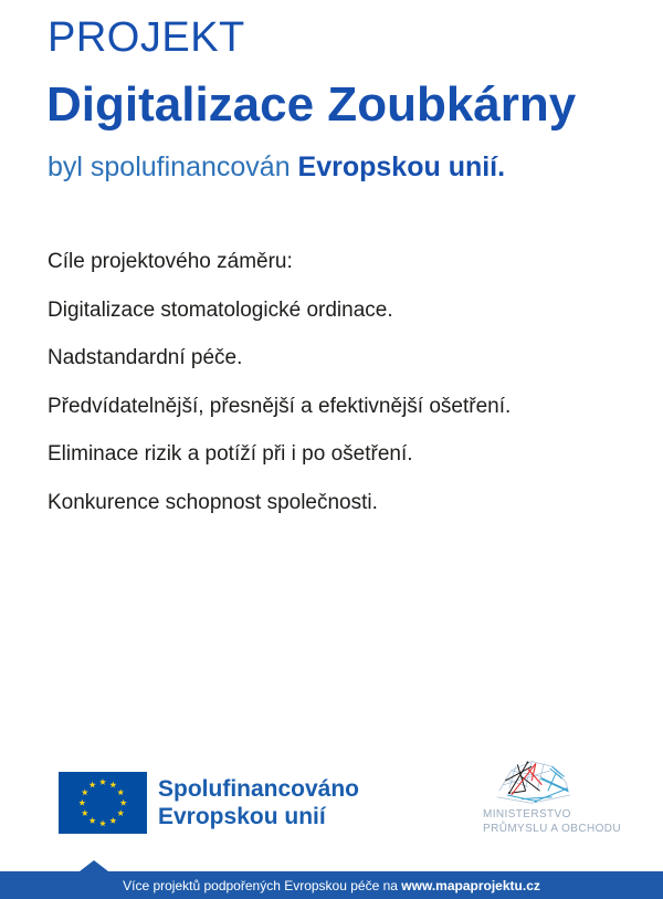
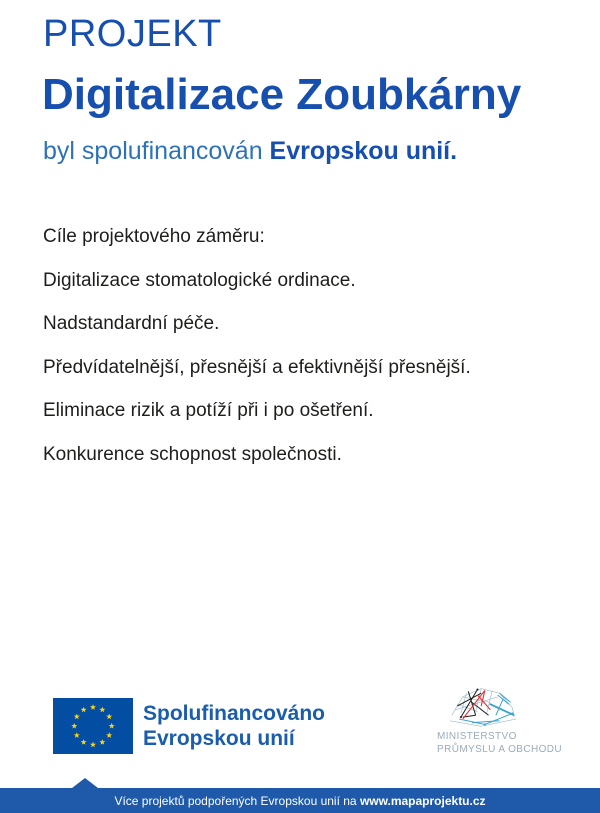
  PROJEKT
  Digitalizace Zoubkárny
  byl spolufinancován Evropskou unií.
  Cíle projektového záměru:
  Digitalizace stomatologické ordinace.
  Nadstandardní péče.
- Předvídatelnější, přesnější a efektivnější ošetření.
+ Předvídatelnější, přesnější a efektivnější přesnější.
  Eliminace rizik a potíží při i po ošetření.
  Konkurence schopnost společnosti.
  Spolufinancováno
  Evropskou unií
  MINISTERSTVO
  PRŮMYSLU A OBCHODU
- Více projektů podpořených Evropskou péče na
+ Více projektů podpořených Evropskou unií na
  www.mapaprojektu.cz
